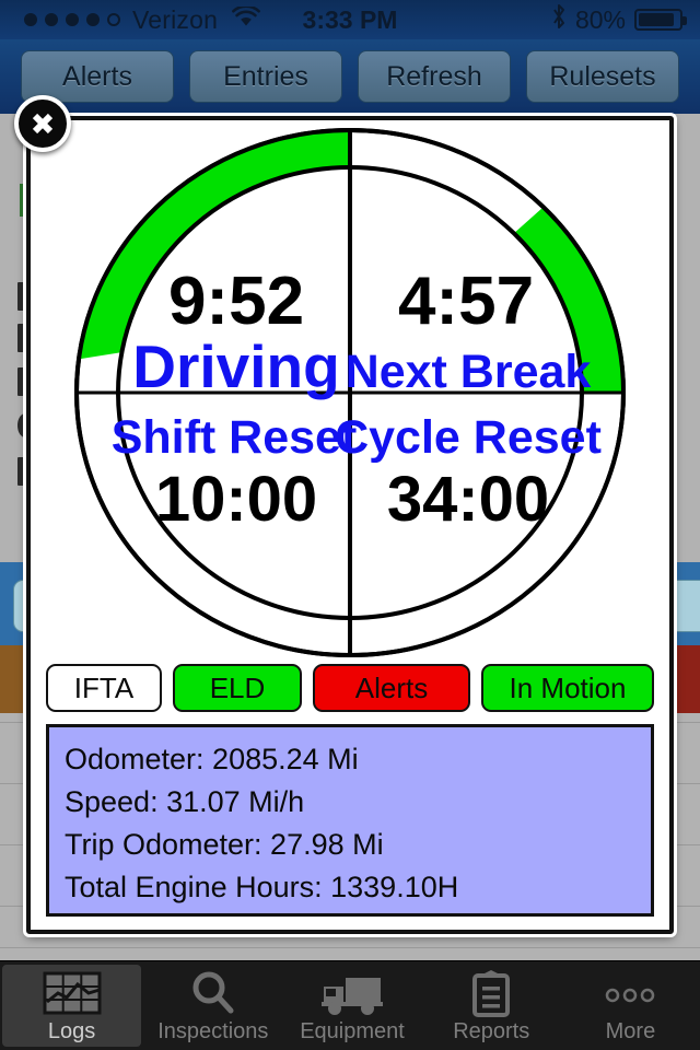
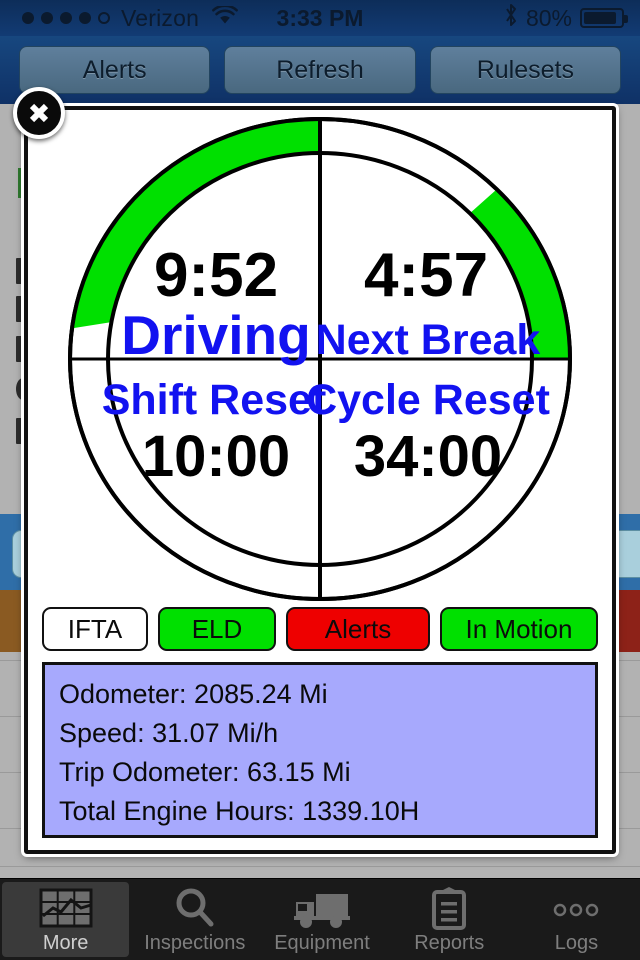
  Verizon
  3:33 PM
  80%
  Alerts
- Entries
  Refresh
  Rulesets
  9:52
  Driving
  4:57
  Next Break
  Shift Reset
  10:00
  Cycle Reset
  34:00
  IFTA
  ELD
  Alerts
  In Motion
  Odometer: 2085.24 Mi
  Speed: 31.07 Mi/h
- Trip Odometer: 27.98 Mi
+ Trip Odometer: 63.15 Mi
  Total Engine Hours: 1339.10H
- Logs
+ More
  Inspections
  Equipment
  Reports
- More
+ Logs
